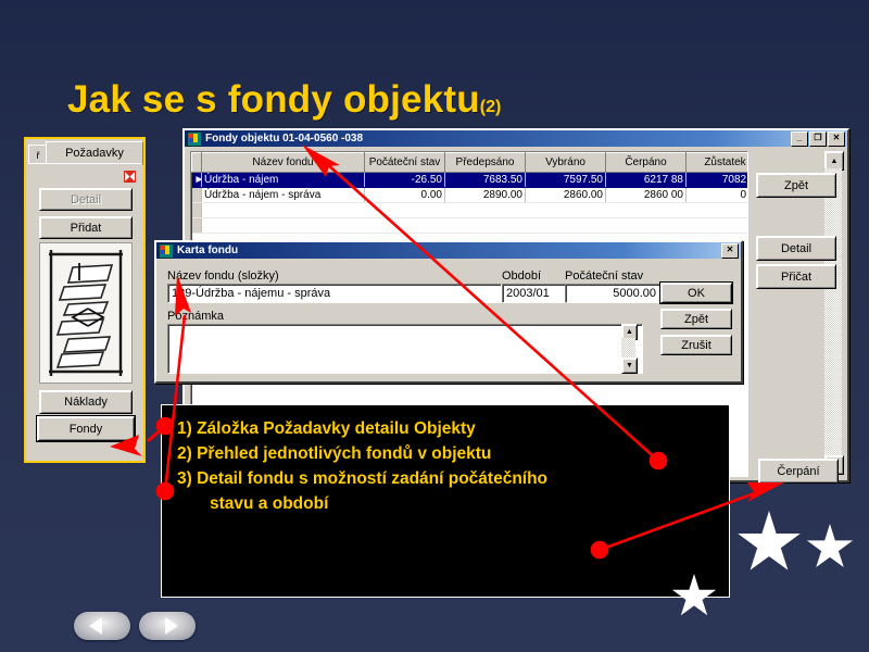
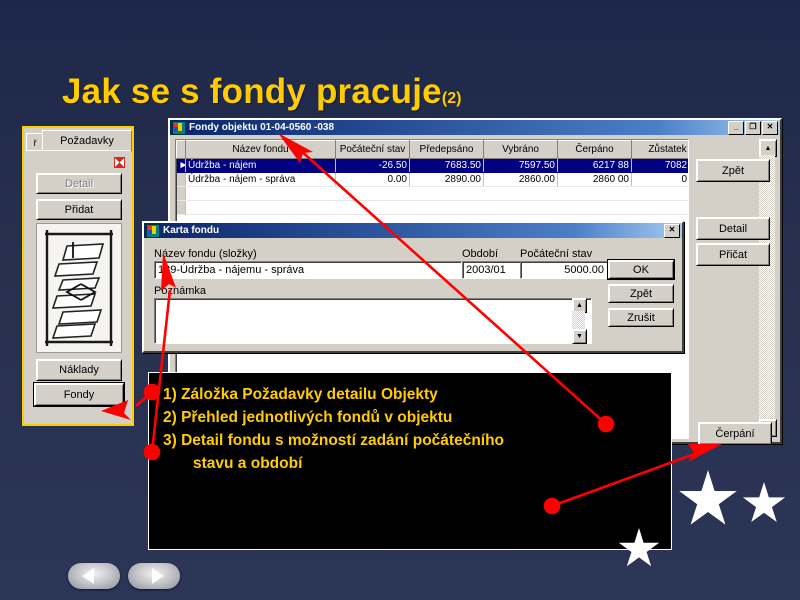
- Jak se s fondy objektu(2)
+ Jak se s fondy pracuje(2)
  ř
  Požadavky
  Detail
  Přidat
  Náklady
  Fondy
  Fondy objektu 01-04-0560 -038
  _
  ❐
  ✕
  	Název fondu	Počáteční stav	Předepsáno	Vybráno	Čerpáno	Zůstatek
  ►	Údržba - nájem	-26.50	7683.50	7597.50	6217 88	7082.
  	Údržba - nájem - správa	0.00	2890.00	2860.00	2860 00	0.
  Zpět
  Detail
  Přičat
  Čerpání
  Karta fondu
  ✕
  Název fondu (složky)
  19-Údržba - nájemu - správa
  Období
  2003/01
  Počáteční stav
  5000.00
  Ponámka
  OK
  Zpět
  Zrušit
  1) Záložka Požadavky detailu Objekty
  2) Přehled jednotlivých fondů v objektu
  3) Detail fondu s možností zadání počátečního
  stavu a období
